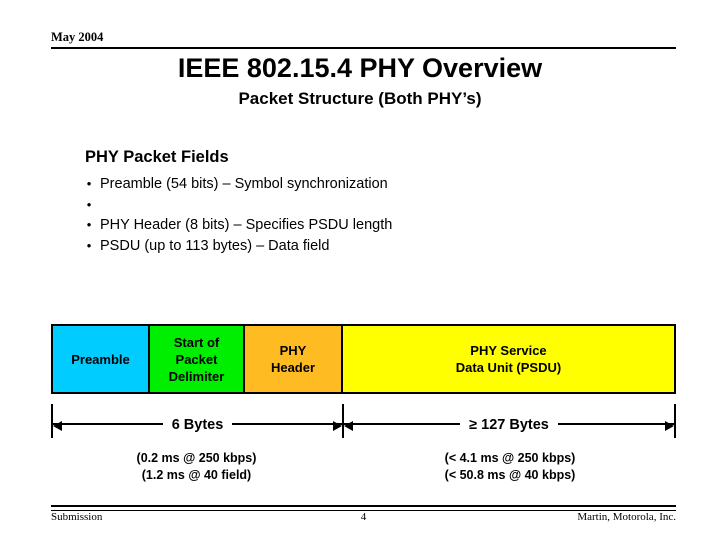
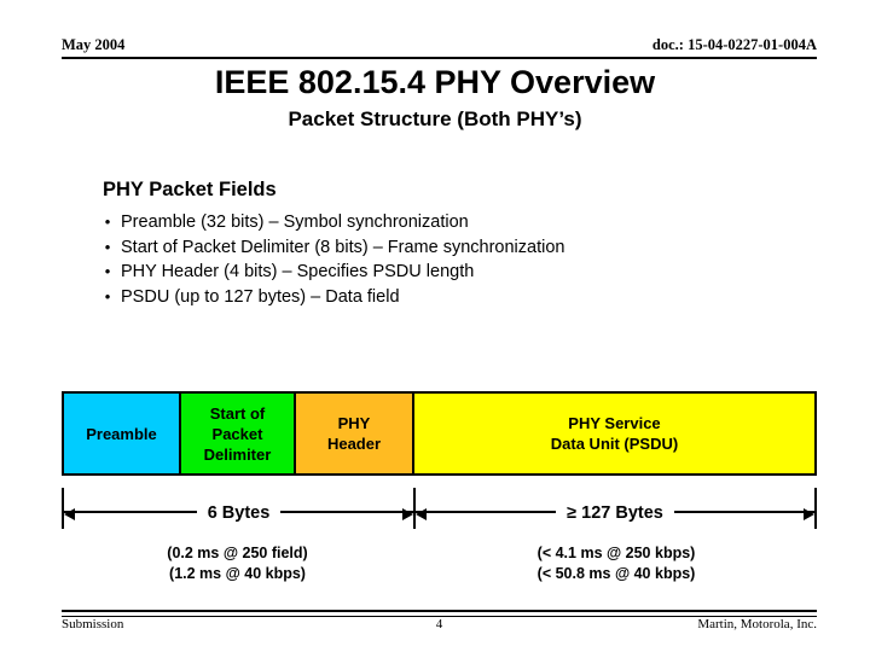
  May 2004
+ doc.: 15-04-0227-01-004A
  IEEE 802.15.4 PHY Overview
  Packet Structure (Both PHY’s)
  PHY Packet Fields
  •
- Preamble (54 bits) – Symbol synchronization
+ Preamble (32 bits) – Symbol synchronization
  •
+ Start of Packet Delimiter (8 bits) – Frame synchronization
  •
- PHY Header (8 bits) – Specifies PSDU length
+ PHY Header (4 bits) – Specifies PSDU length
  •
- PSDU (up to 113 bytes) – Data field
+ PSDU (up to 127 bytes) – Data field
  Preamble
  Start of
  Packet
  Delimiter
  PHY
  Header
  PHY Service
  Data Unit (PSDU)
  6 Bytes
  ≥ 127 Bytes
- (0.2 ms @ 250 kbps)
+ (0.2 ms @ 250 field)
- (1.2 ms @ 40 field)
+ (1.2 ms @ 40 kbps)
  (< 4.1 ms @ 250 kbps)
  (< 50.8 ms @ 40 kbps)
  Submission
  4
  Martin, Motorola, Inc.
